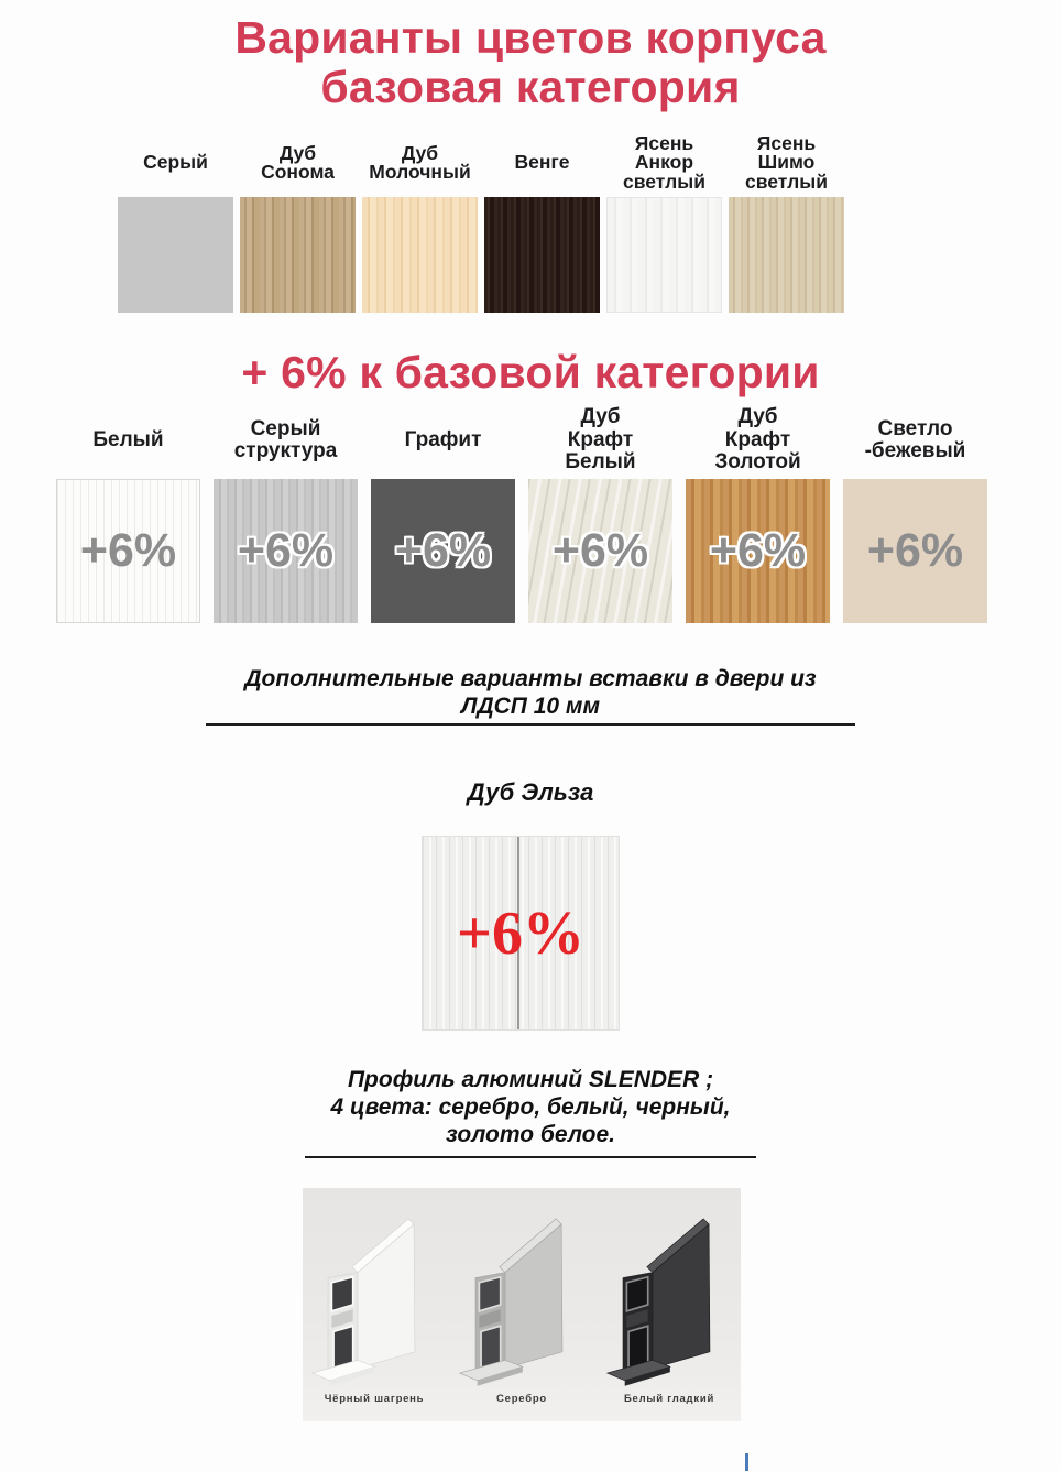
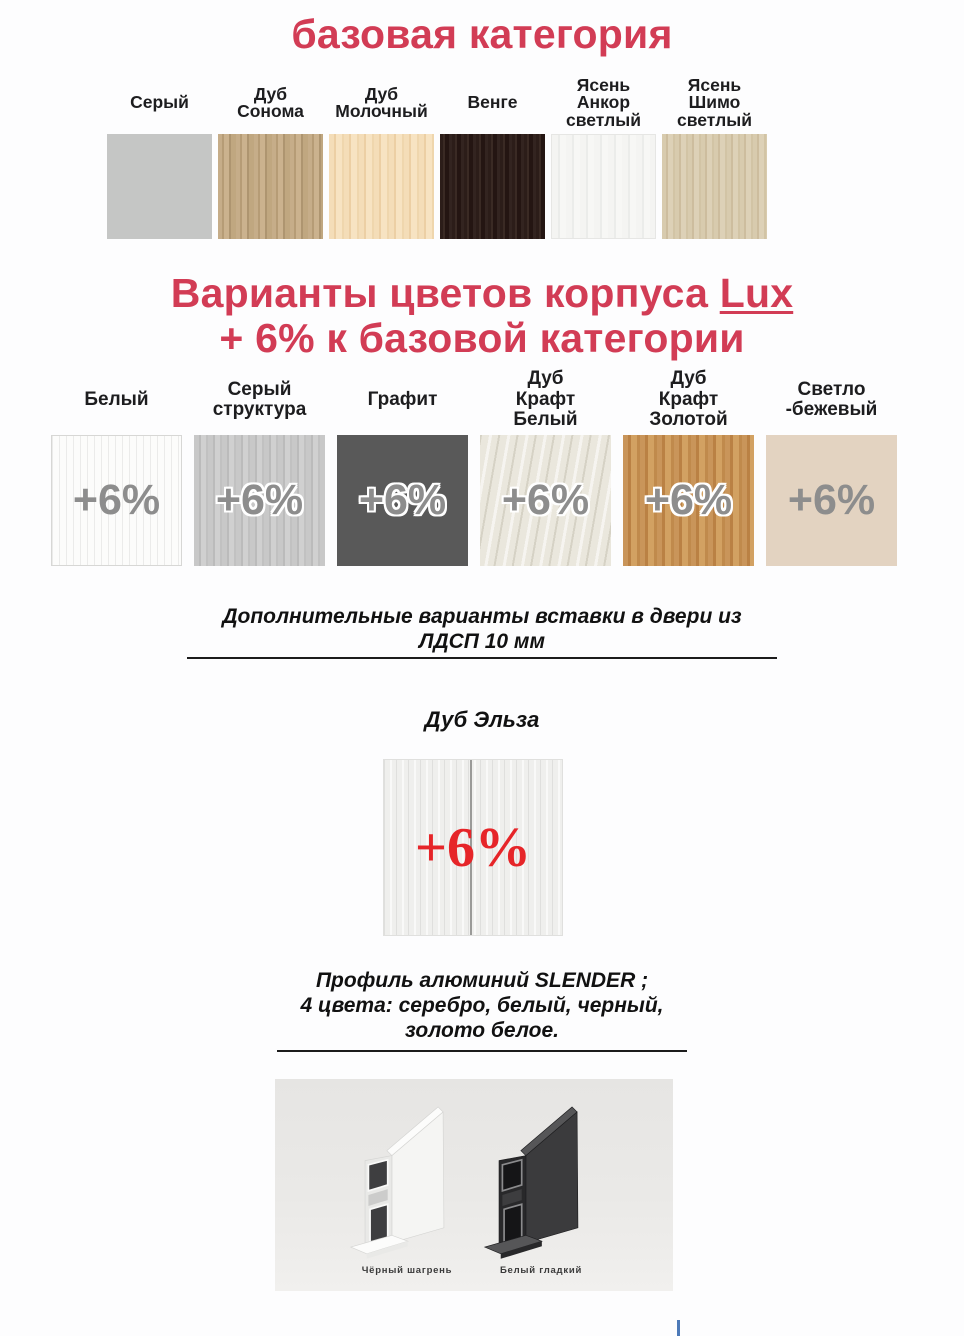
- Варианты цветов корпуса
  базовая категория
  Серый
  Дуб
  Сонома
  Дуб
  Молочный
  Венге
  Ясень
  Анкор
  светлый
  Ясень
  Шимо
  светлый
+ Варианты цветов корпуса Lux
  + 6% к базовой категории
  Белый
  +6%
  Серый
  структура
  +6%
  Графит
  +6%
  Дуб
  Крафт
  Белый
  +6%
  Дуб
  Крафт
  Золотой
  +6%
  Светло
  -бежевый
  +6%
  Дополнительные варианты вставки в двери из
  ЛДСП 10 мм
  Дуб Эльза
  +6%
  Профиль алюминий SLENDER ;
  4 цвета: серебро, белый, черный,
  золото белое.
  Чёрный шагрень
- Серебро
  Белый гладкий
